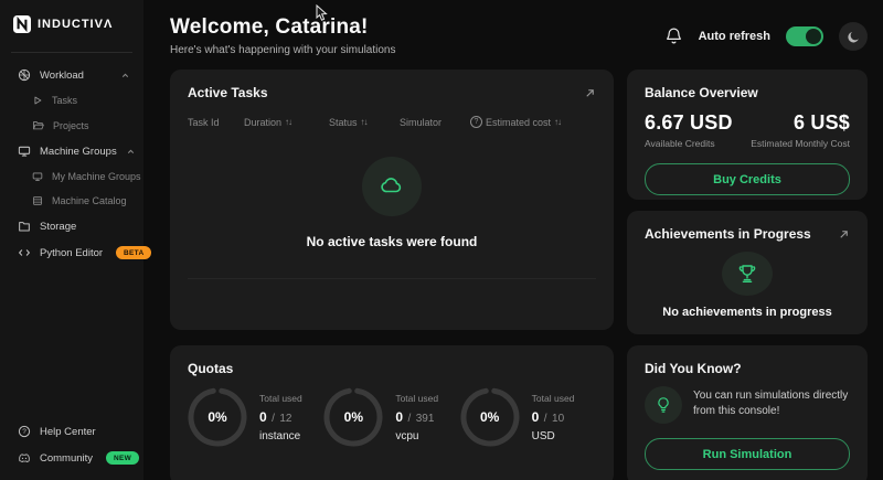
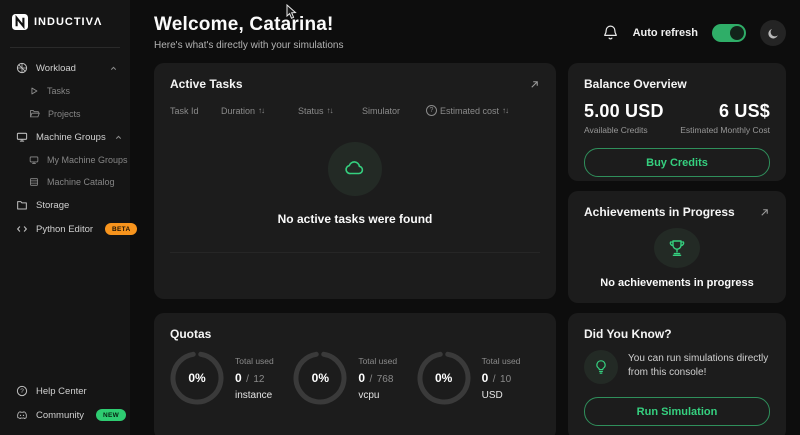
  INDUCTIVΛ
  Workload
  Tasks
  Projects
  Machine Groups
  My Machine Groups
  Machine Catalog
  Storage
  Python Editor
  Help Center
  Community
  Welcome, Catarina!
- Here's what's happening with your simulations
+ Here's what's directly with your simulations
  Auto refresh
  Active Tasks
  Task Id
  Duration
  ↑↓
  Status
  ↑↓
  Simulator
  Estimated cost
  ↑↓
  No active tasks were found
  Quotas
  0%
  Total used
  0 / 12
  instance
  0%
  Total used
- 0 / 391
+ 0 / 768
  vcpu
  0%
  Total used
  0 / 10
  USD
  Balance Overview
- 6.67 USD
+ 5.00 USD
  Available Credits
  6 US$
  Estimated Monthly Cost
  Buy Credits
  Achievements in Progress
  No achievements in progress
  Did You Know?
  You can run simulations directly from this console!
  Run Simulation
